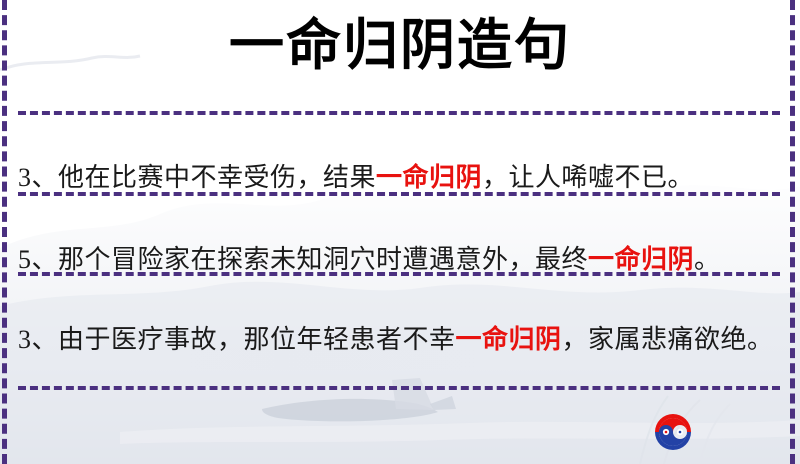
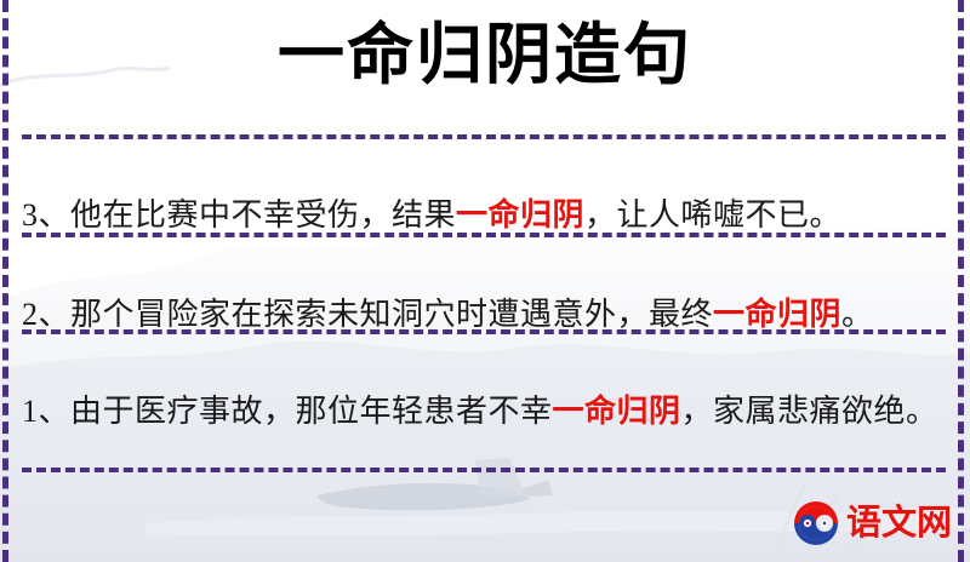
  一命归阴造句
  3、他在比赛中不幸受伤，结果一命归阴，让人唏嘘不已。
- 5、那个冒险家在探索未知洞穴时遭遇意外，最终一命归阴。
+ 2、那个冒险家在探索未知洞穴时遭遇意外，最终一命归阴。
- 3、由于医疗事故，那位年轻患者不幸一命归阴，家属悲痛欲绝。
+ 1、由于医疗事故，那位年轻患者不幸一命归阴，家属悲痛欲绝。
+ 语文网
